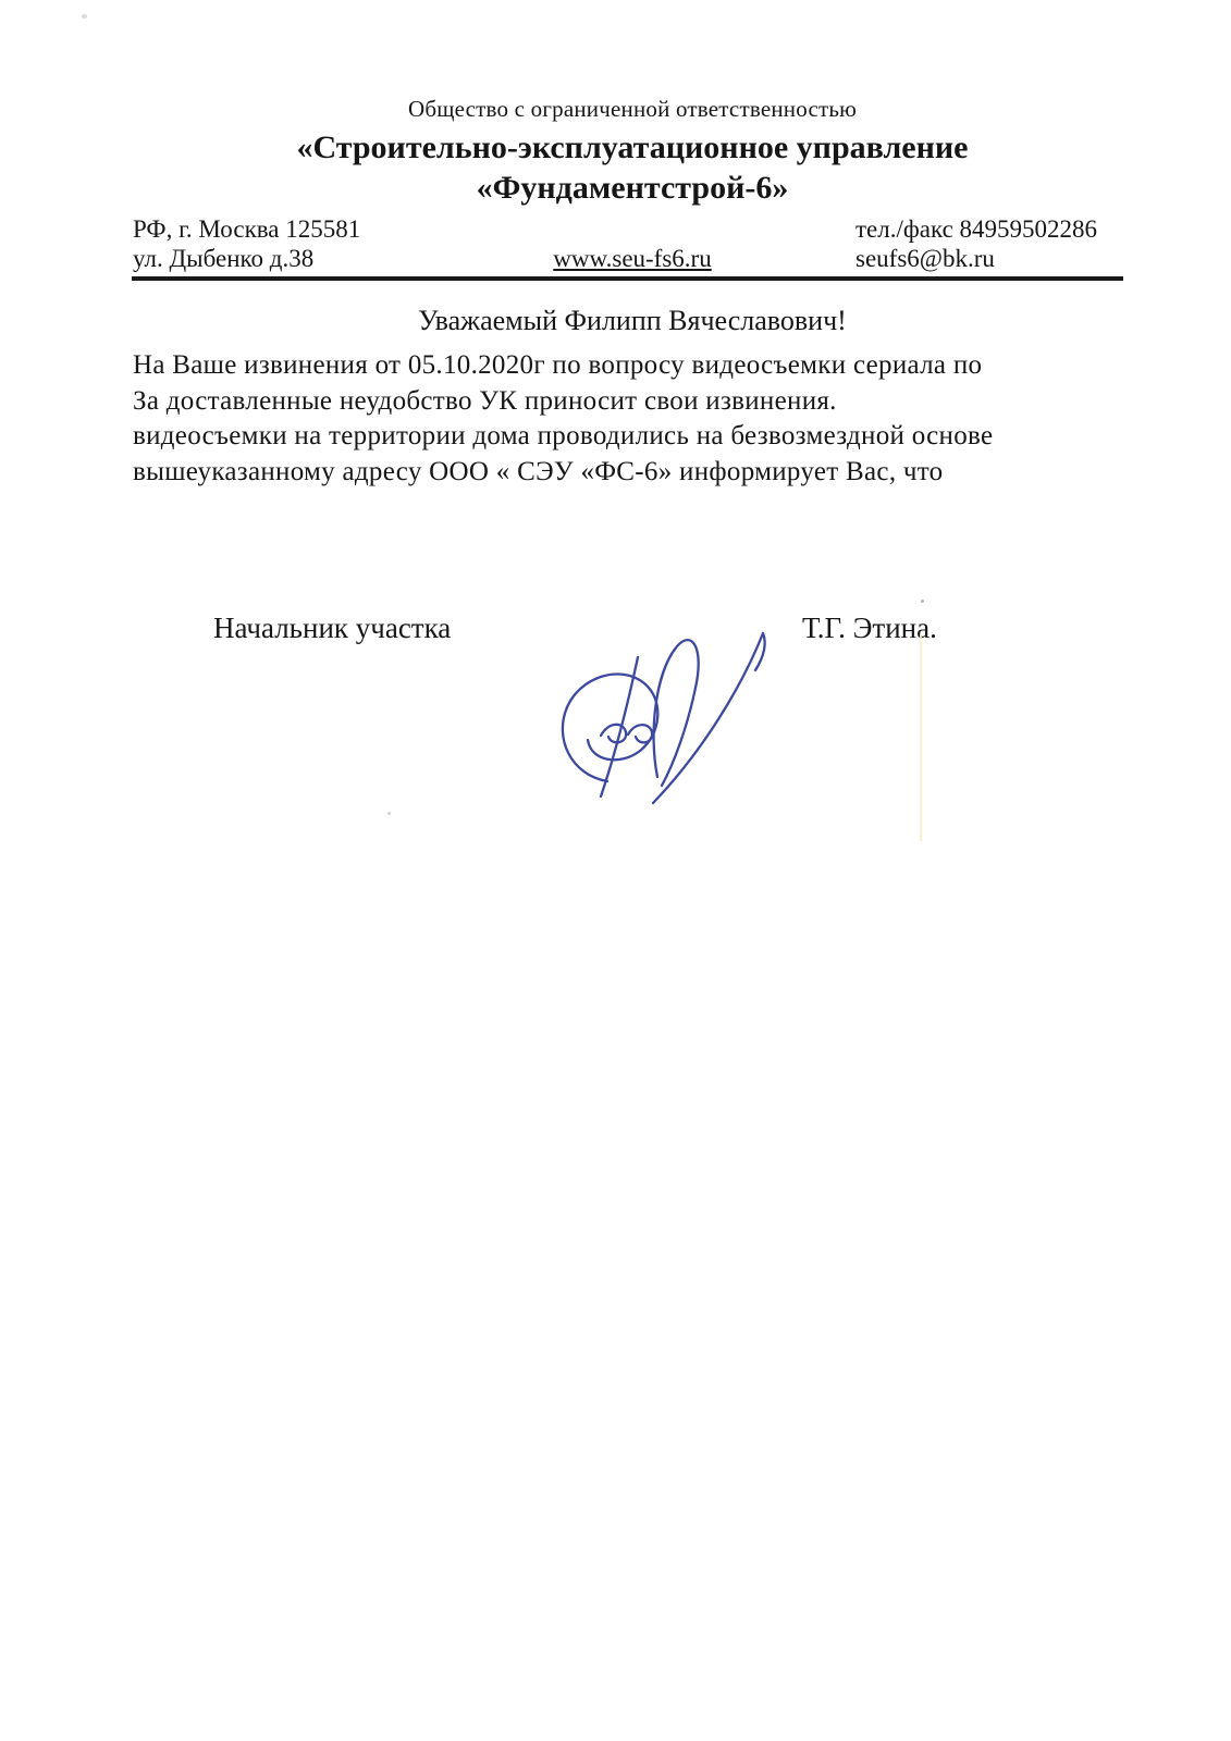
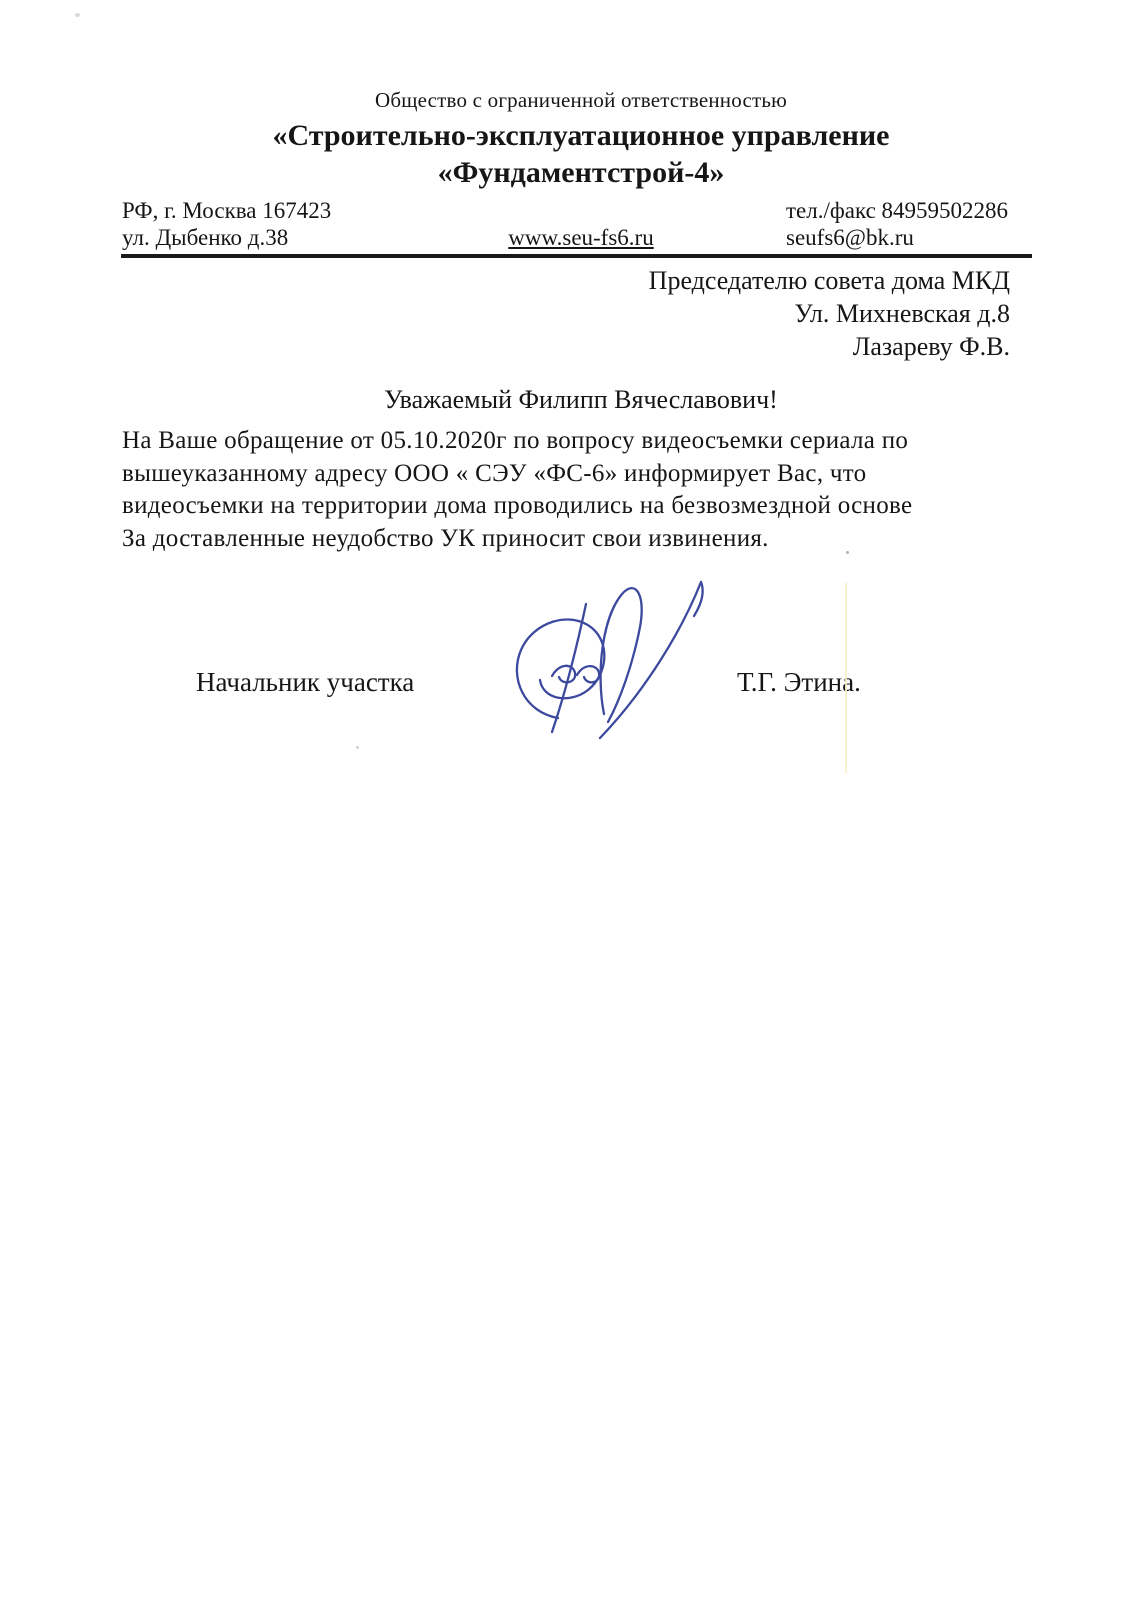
  Общество с ограниченной ответственностью
  «Строительно-эксплуатационное управление
- «Фундаментстрой-6»
+ «Фундаментстрой-4»
- РФ, г. Москва 125581
+ РФ, г. Москва 167423
  ул. Дыбенко д.38
  www.seu-fs6.ru
  тел./факс 84959502286
  seufs6@bk.ru
+ Председателю совета дома МКД
+ Ул. Михневская д.8
+ Лазареву Ф.В.
  Уважаемый Филипп Вячеславович!
- На Ваше извинения от 05.10.2020г по вопросу видеосъемки сериала по
+ На Ваше обращение от 05.10.2020г по вопросу видеосъемки сериала по
- За доставленные неудобство УК приносит свои извинения.
+ вышеуказанному адресу ООО « СЭУ «ФС-6» информирует Вас, что
  видеосъемки на территории дома проводились на безвозмездной основе
- вышеуказанному адресу ООО « СЭУ «ФС-6» информирует Вас, что
+ За доставленные неудобство УК приносит свои извинения.
  Начальник участка
  Т.Г. Этина.
